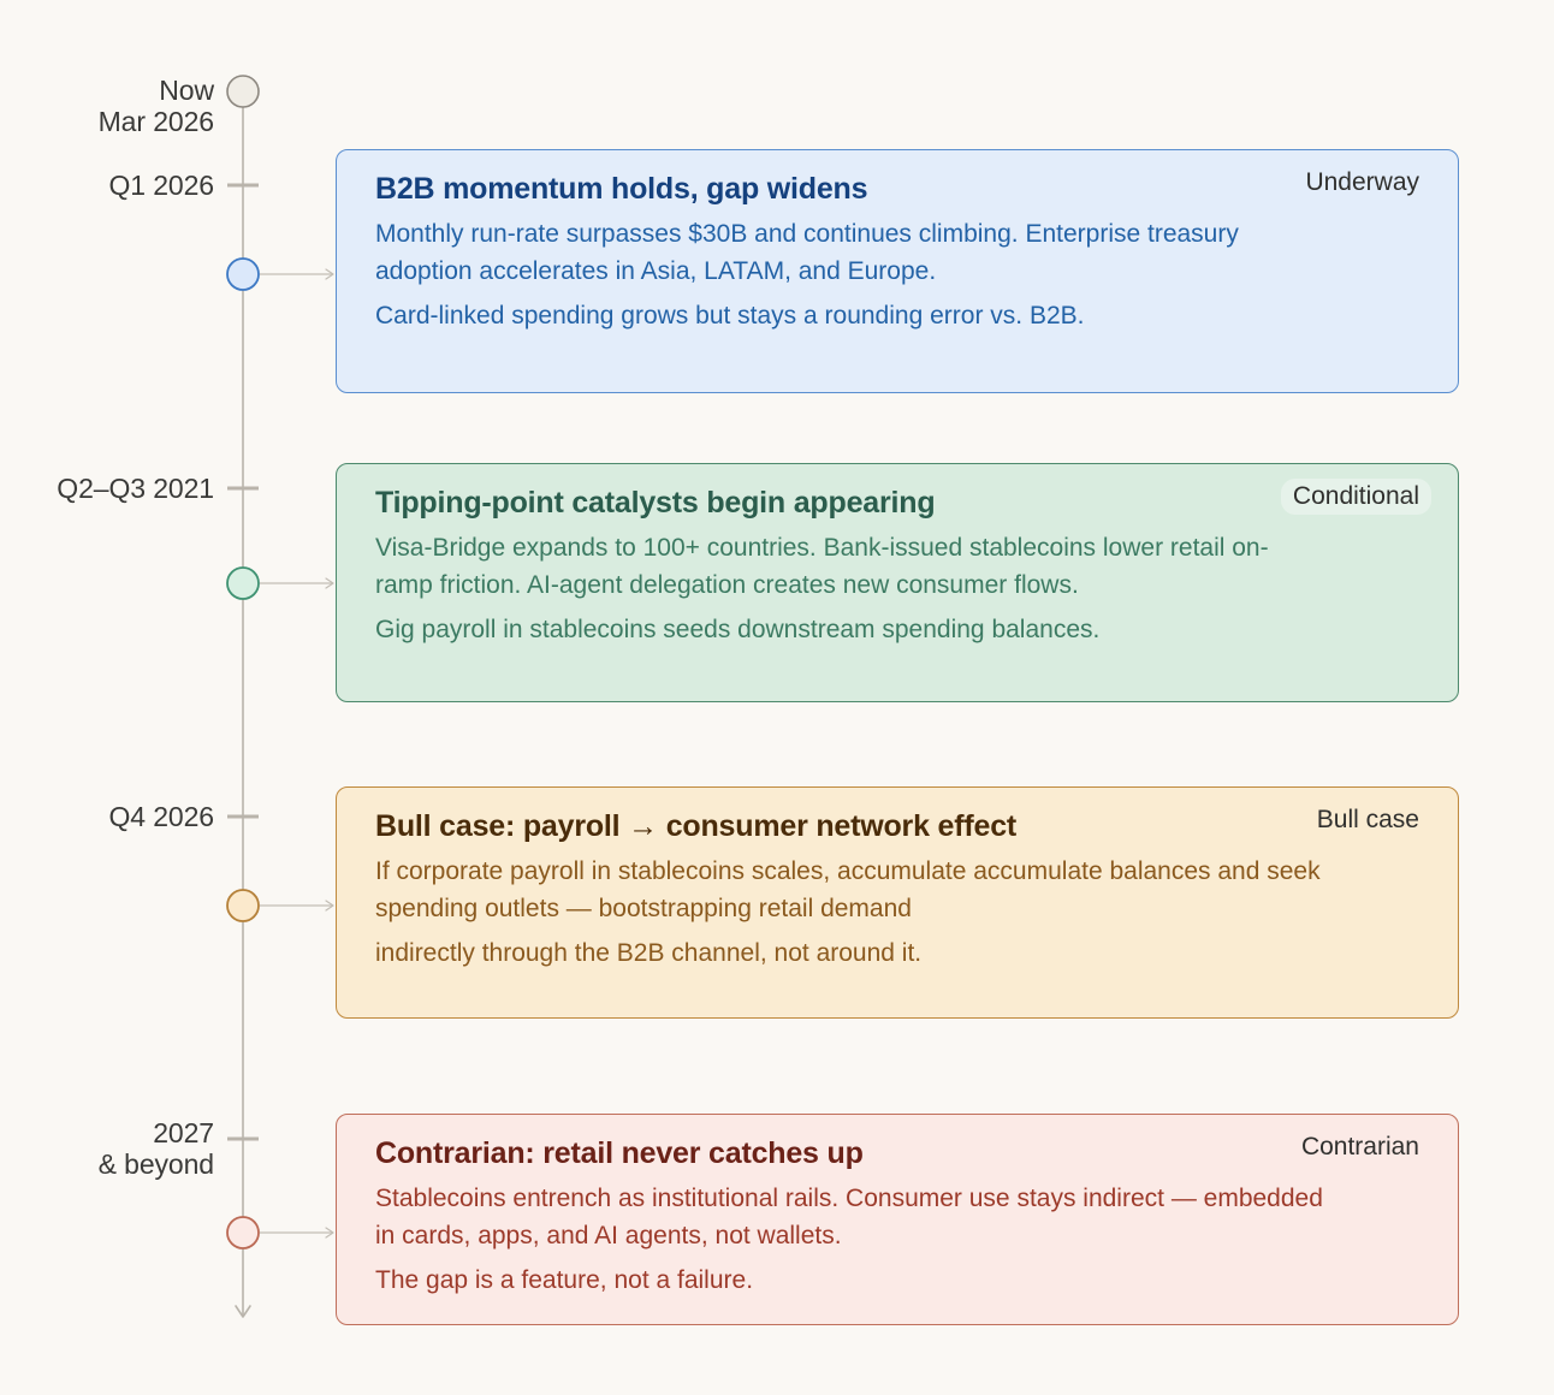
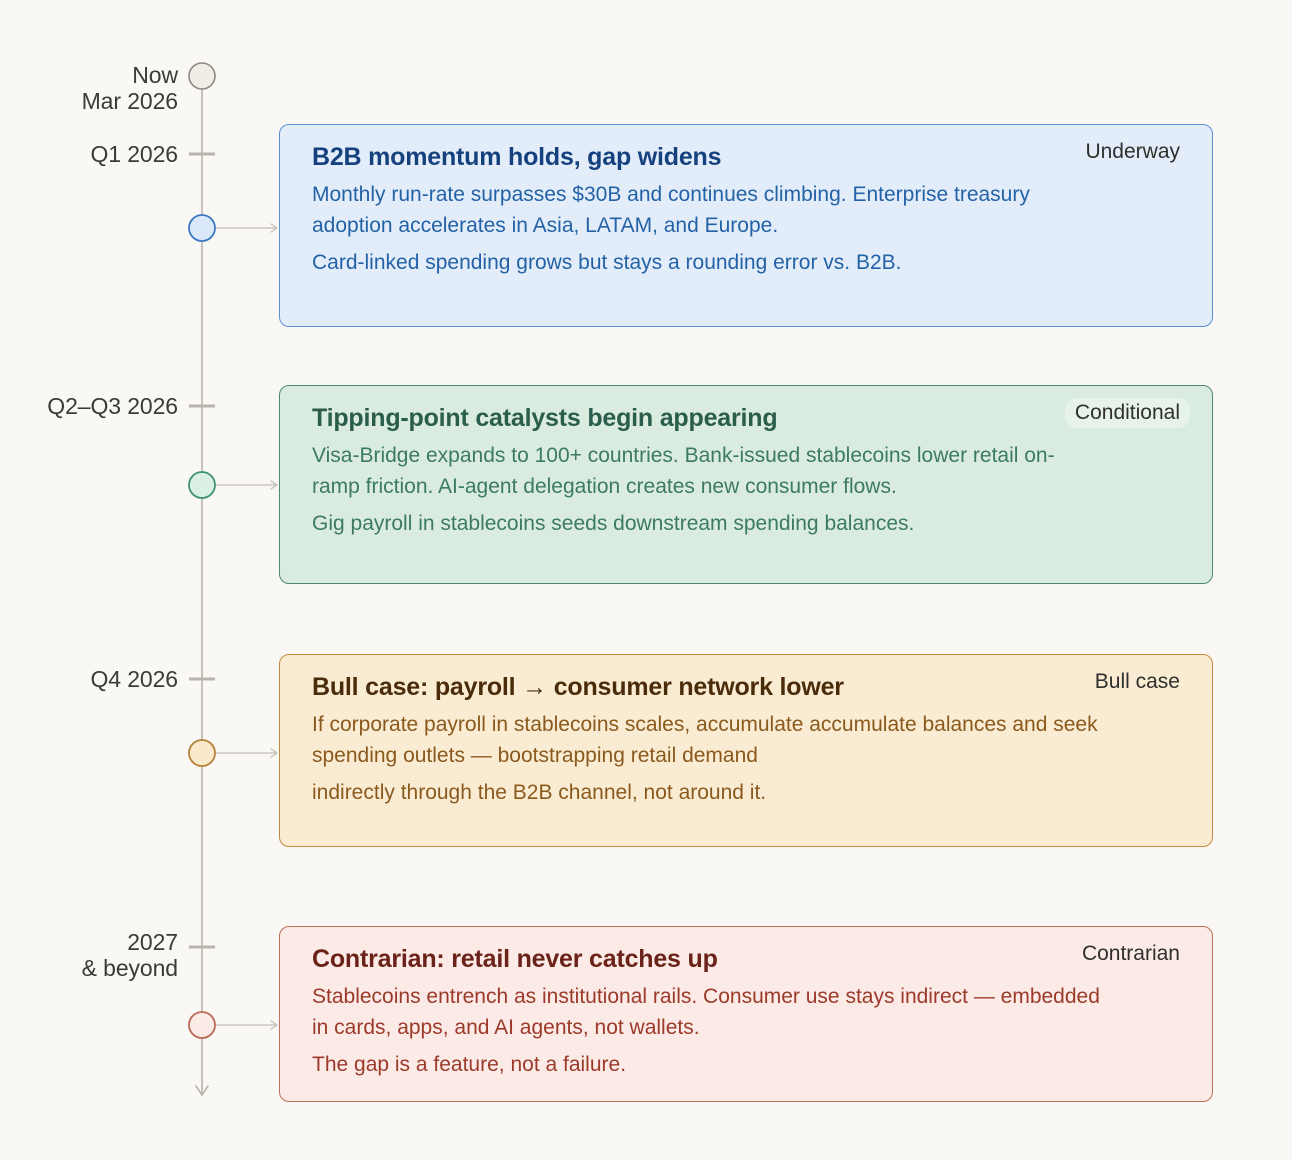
  Now
  Mar 2026
  Q1 2026
- Q2–Q3 2021
+ Q2–Q3 2026
  Q4 2026
  2027
  & beyond
  Underway
  B2B momentum holds, gap widens
  Monthly run-rate surpasses $30B and continues climbing. Enterprise treasury adoption accelerates in Asia, LATAM, and Europe.
  Card-linked spending grows but stays a rounding error vs. B2B.
  Conditional
  Tipping-point catalysts begin appearing
  Visa-Bridge expands to 100+ countries. Bank-issued stablecoins lower retail on-ramp friction. AI-agent delegation creates new consumer flows.
  Gig payroll in stablecoins seeds downstream spending balances.
  Bull case
- Bull case: payroll → consumer network effect
+ Bull case: payroll → consumer network lower
  If corporate payroll in stablecoins scales, accumulate accumulate balances and seek spending outlets — bootstrapping retail demand
  indirectly through the B2B channel, not around it.
  Contrarian
  Contrarian: retail never catches up
  Stablecoins entrench as institutional rails. Consumer use stays indirect — embedded in cards, apps, and AI agents, not wallets.
  The gap is a feature, not a failure.
